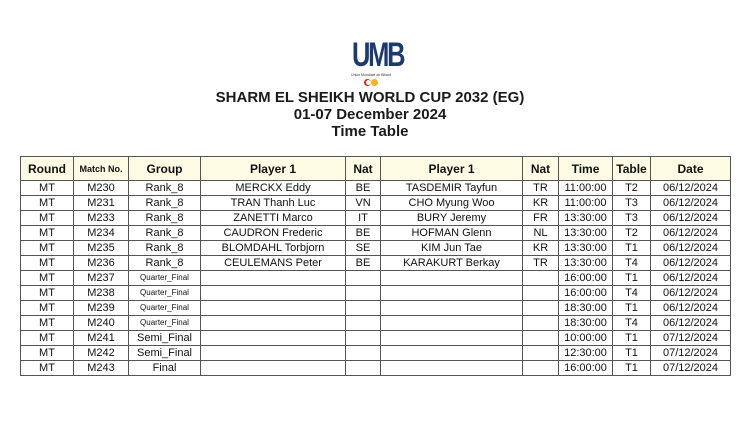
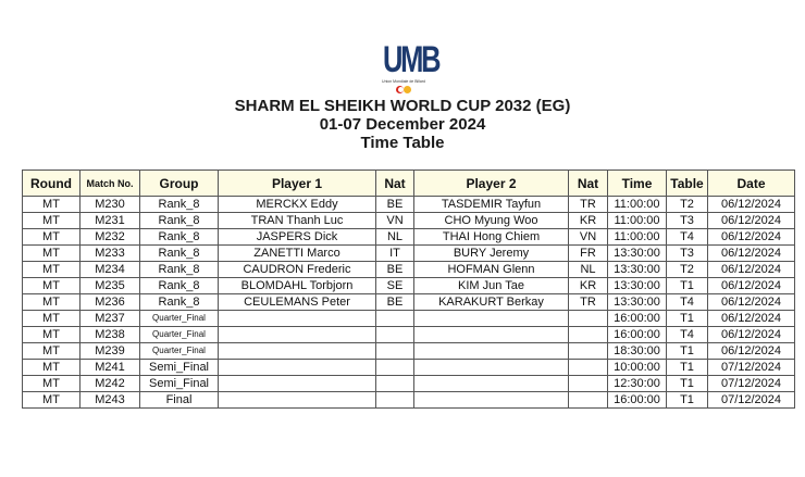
  UMB
  SHARM EL SHEIKH WORLD CUP 2032 (EG)
  01-07 December 2024
  Time Table
- Round	Match No.	Group	Player 1	Nat	Player 1	Nat	Time	Table	Date
+ Round	Match No.	Group	Player 1	Nat	Player 2	Nat	Time	Table	Date
  MT	M230	Rank_8	MERCKX Eddy	BE	TASDEMIR Tayfun	TR	11:00:00	T2	06/12/2024
  MT	M231	Rank_8	TRAN Thanh Luc	VN	CHO Myung Woo	KR	11:00:00	T3	06/12/2024
+ MT	M232	Rank_8	JASPERS Dick	NL	THAI Hong Chiem	VN	11:00:00	T4	06/12/2024
  MT	M233	Rank_8	ZANETTI Marco	IT	BURY Jeremy	FR	13:30:00	T3	06/12/2024
  MT	M234	Rank_8	CAUDRON Frederic	BE	HOFMAN Glenn	NL	13:30:00	T2	06/12/2024
  MT	M235	Rank_8	BLOMDAHL Torbjorn	SE	KIM Jun Tae	KR	13:30:00	T1	06/12/2024
  MT	M236	Rank_8	CEULEMANS Peter	BE	KARAKURT Berkay	TR	13:30:00	T4	06/12/2024
  MT	M237	Quarter_Final					16:00:00	T1	06/12/2024
  MT	M238	Quarter_Final					16:00:00	T4	06/12/2024
  MT	M239	Quarter_Final					18:30:00	T1	06/12/2024
- MT	M240	Quarter_Final					18:30:00	T4	06/12/2024
  MT	M241	Semi_Final					10:00:00	T1	07/12/2024
  MT	M242	Semi_Final					12:30:00	T1	07/12/2024
  MT	M243	Final					16:00:00	T1	07/12/2024
